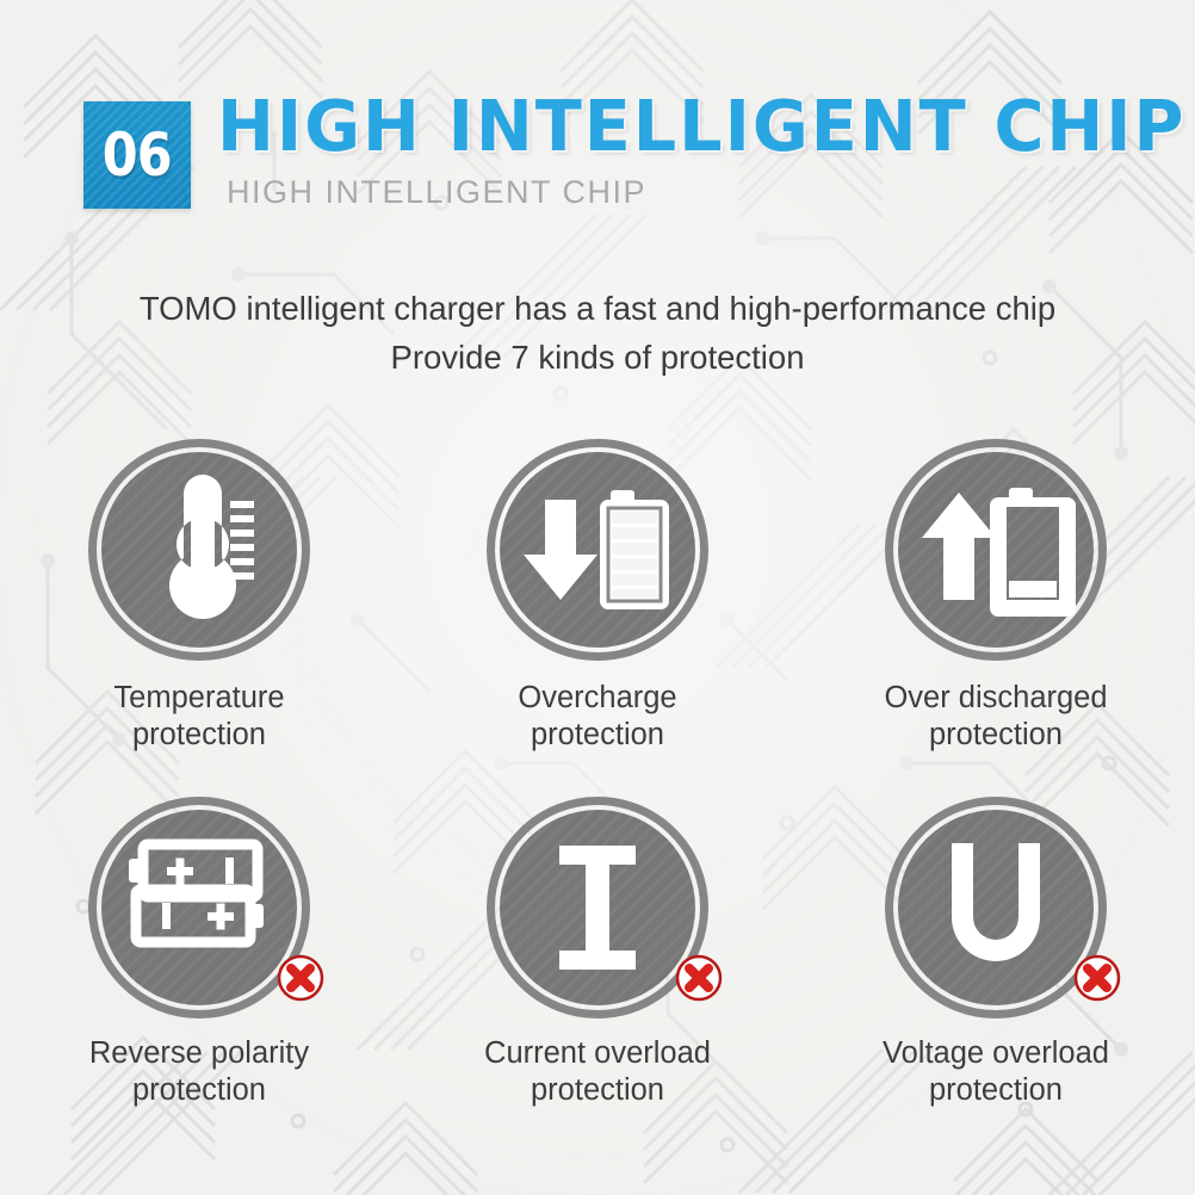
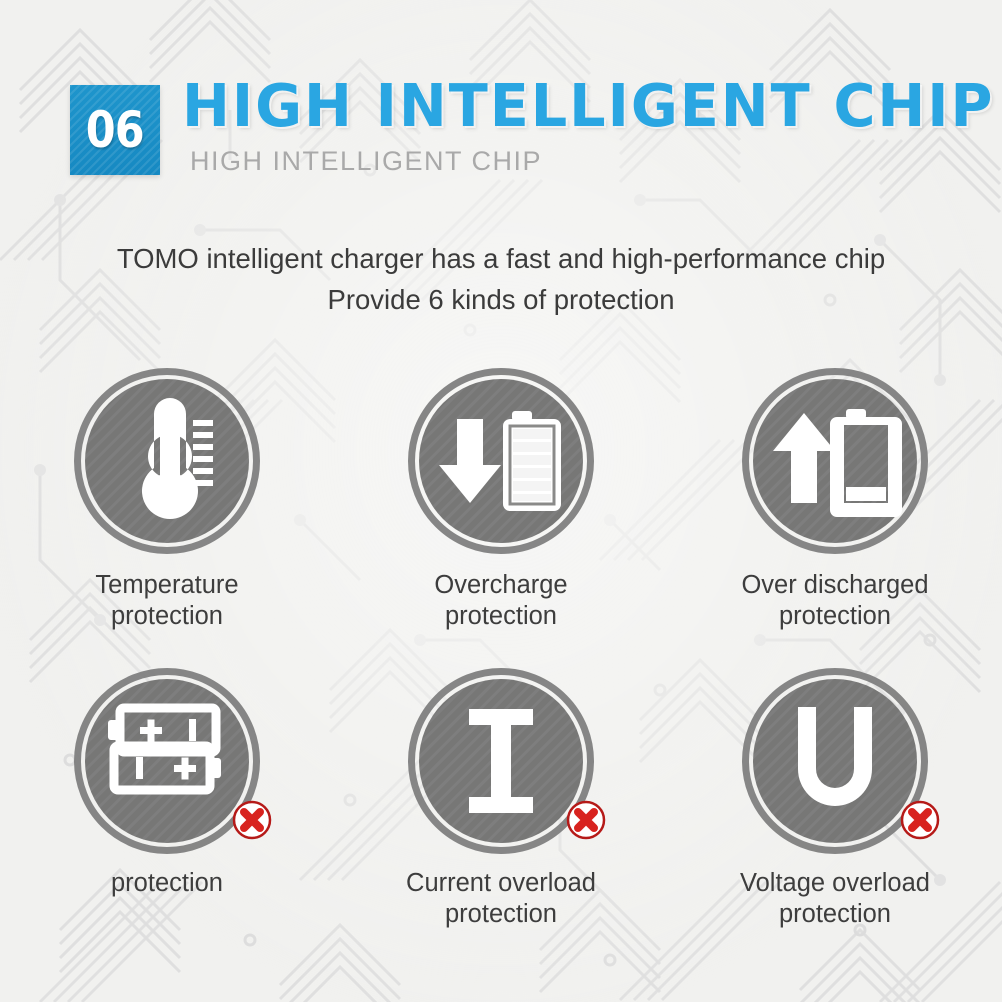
  06
  HIGH INTELLIGENT CHIP
  HIGH INTELLIGENT CHIP
  TOMO intelligent charger has a fast and high-performance chip
- Provide 7 kinds of protection
+ Provide 6 kinds of protection
  Temperature
  protection
  Overcharge
  protection
  Over discharged
  protection
- Reverse polarity
  protection
  Current overload
  protection
  Voltage overload
  protection
